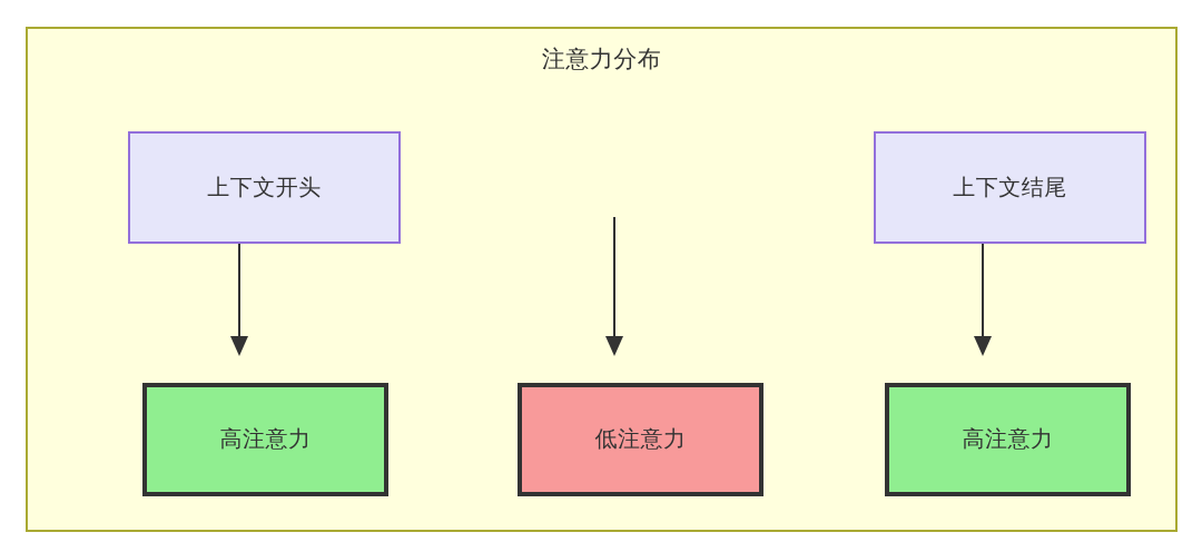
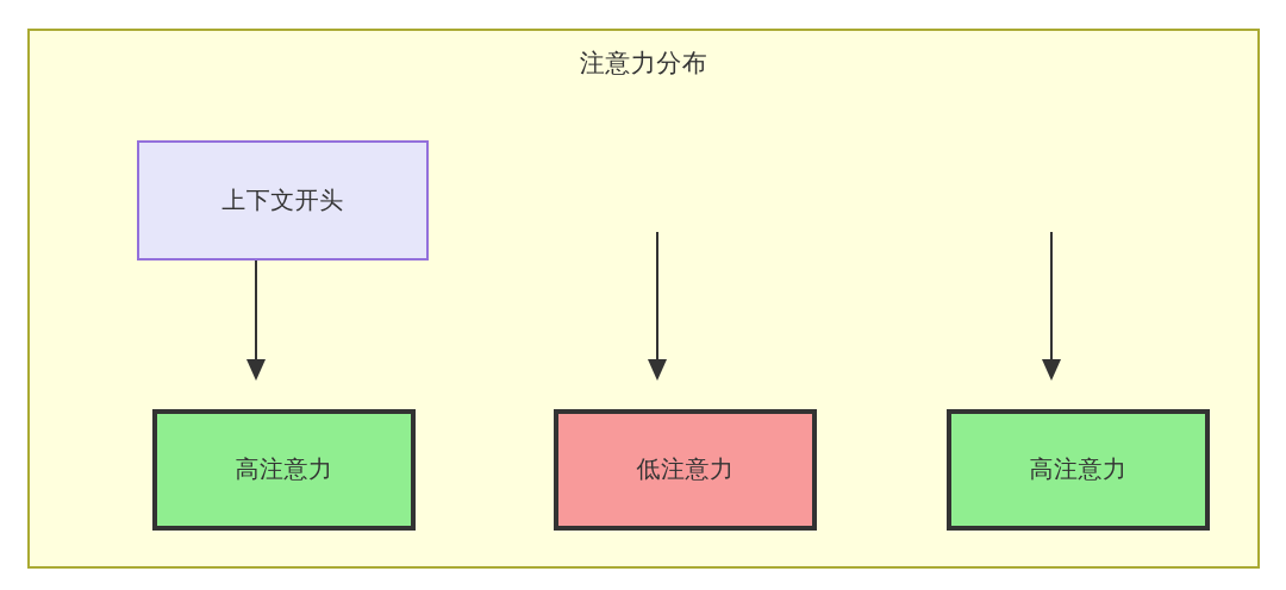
  注意力分布
  上下文开头
- 上下文结尾
  高注意力
  低注意力
  高注意力
